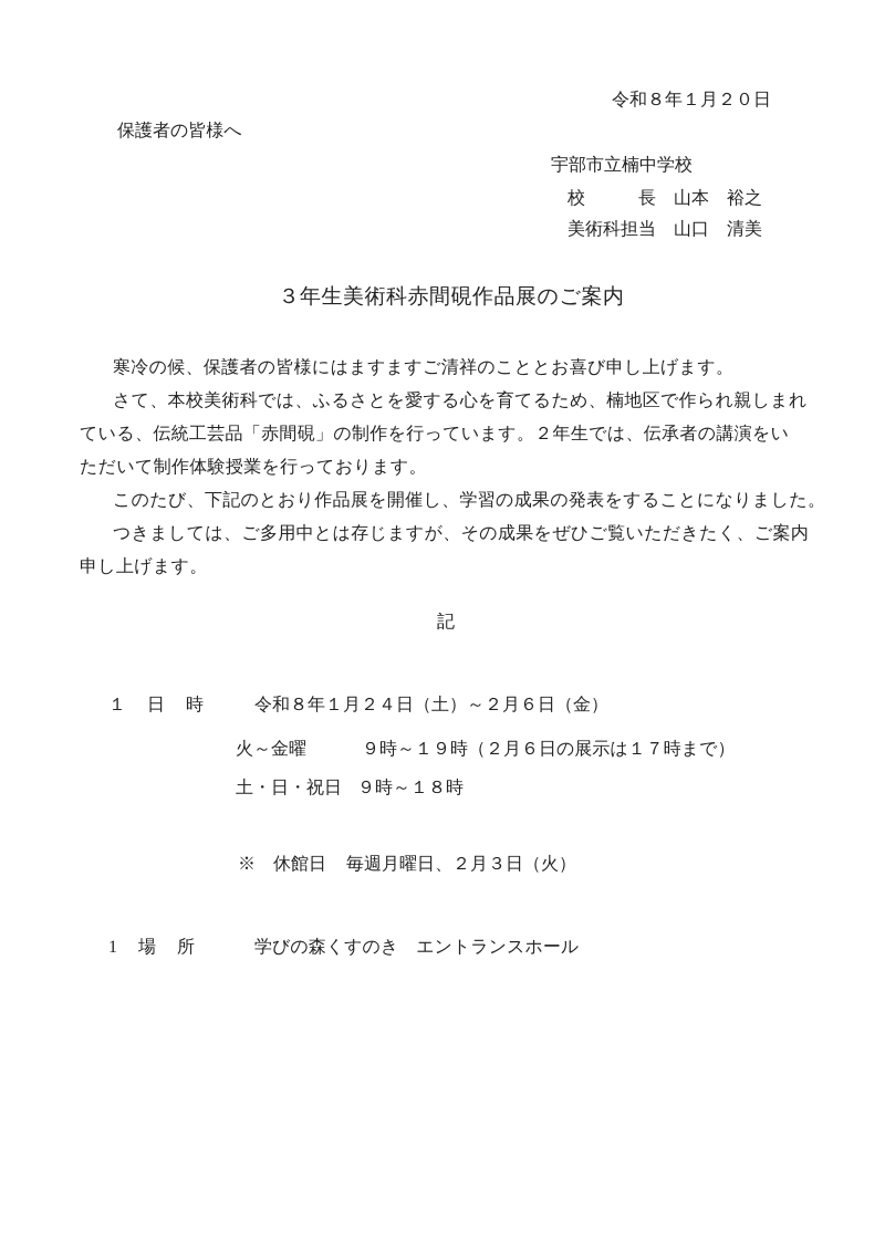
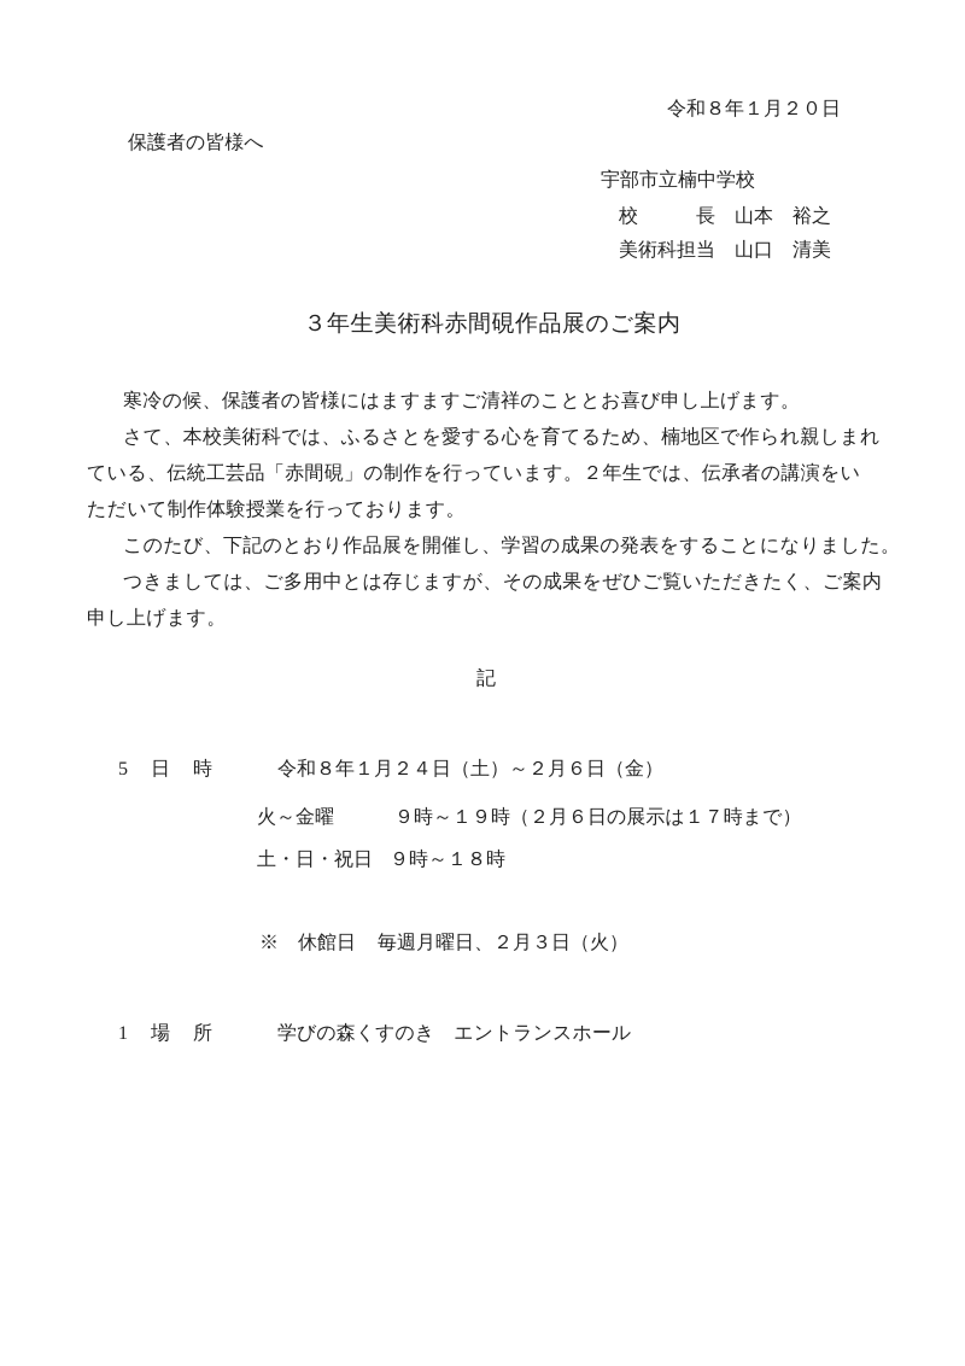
  令和８年１月２０日
  保護者の皆様へ
  宇部市立楠中学校
  校 長 山本 裕之
  美術科担当 山口 清美
  ３年生美術科赤間硯作品展のご案内
  寒冷の候、保護者の皆様にはますますご清祥のこととお喜び申し上げます。
  さて、本校美術科では、ふるさとを愛する心を育てるため、楠地区で作られ親しまれ
  ている、伝統工芸品「赤間硯」の制作を行っています。２年生では、伝承者の講演をい
  ただいて制作体験授業を行っております。
  このたび、下記のとおり作品展を開催し、学習の成果の発表をすることになりました。
  つきましては、ご多用中とは存じますが、その成果をぜひご覧いただきたく、ご案内
  申し上げます。
  記
- １ 日 時
+ 5 日 時
  令和８年１月２４日（土）～２月６日（金）
  火～金曜
  ９時～１９時（２月６日の展示は１７時まで）
  土・日・祝日
  ９時～１８時
  ※ 休館日
  毎週月曜日、２月３日（火）
  1 場 所
  学びの森くすのき エントランスホール
